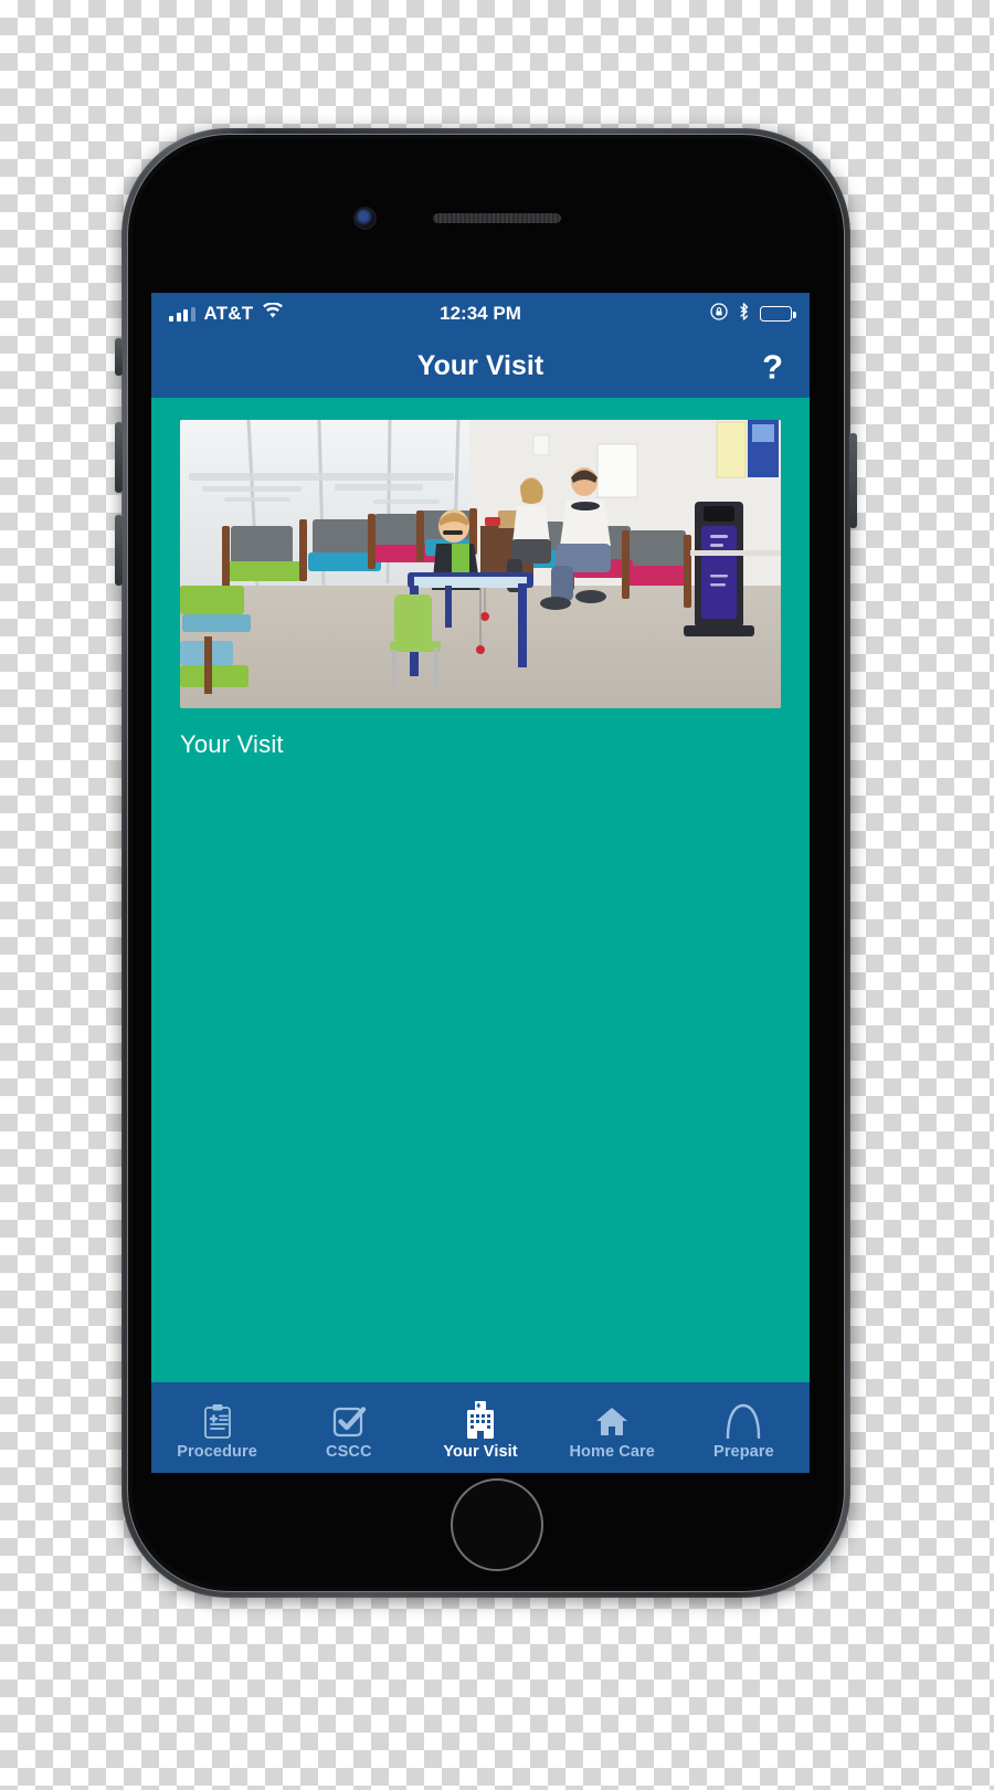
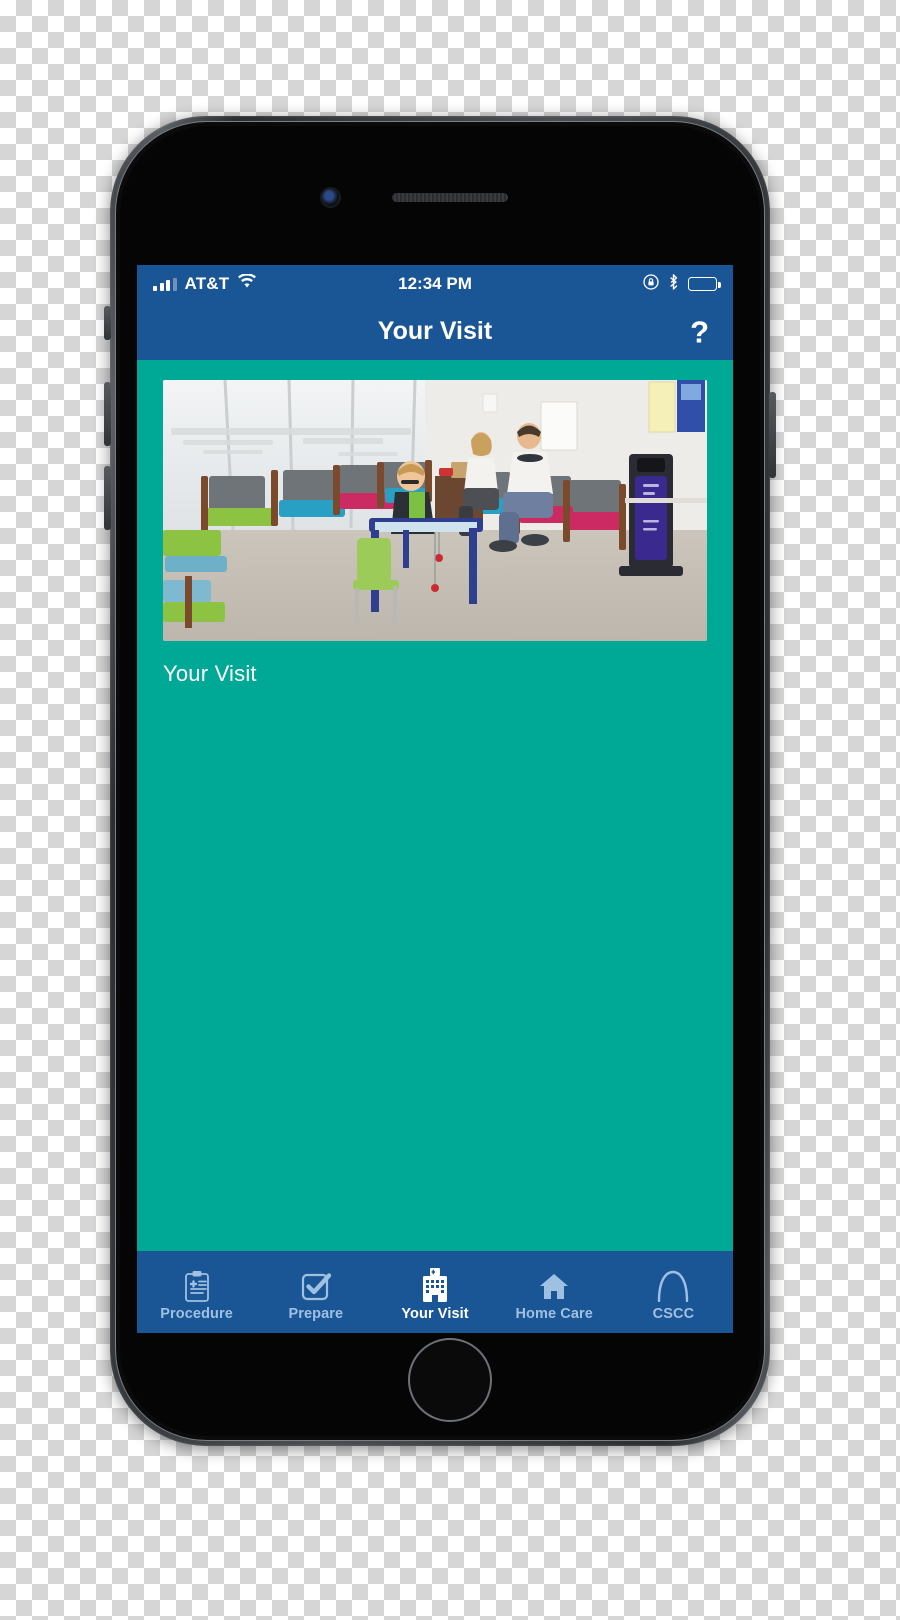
  AT&T
  12:34 PM
  Your Visit
  ?
  Your Visit
  Procedure
- CSCC
+ Prepare
  Your Visit
  Home Care
- Prepare
+ CSCC
